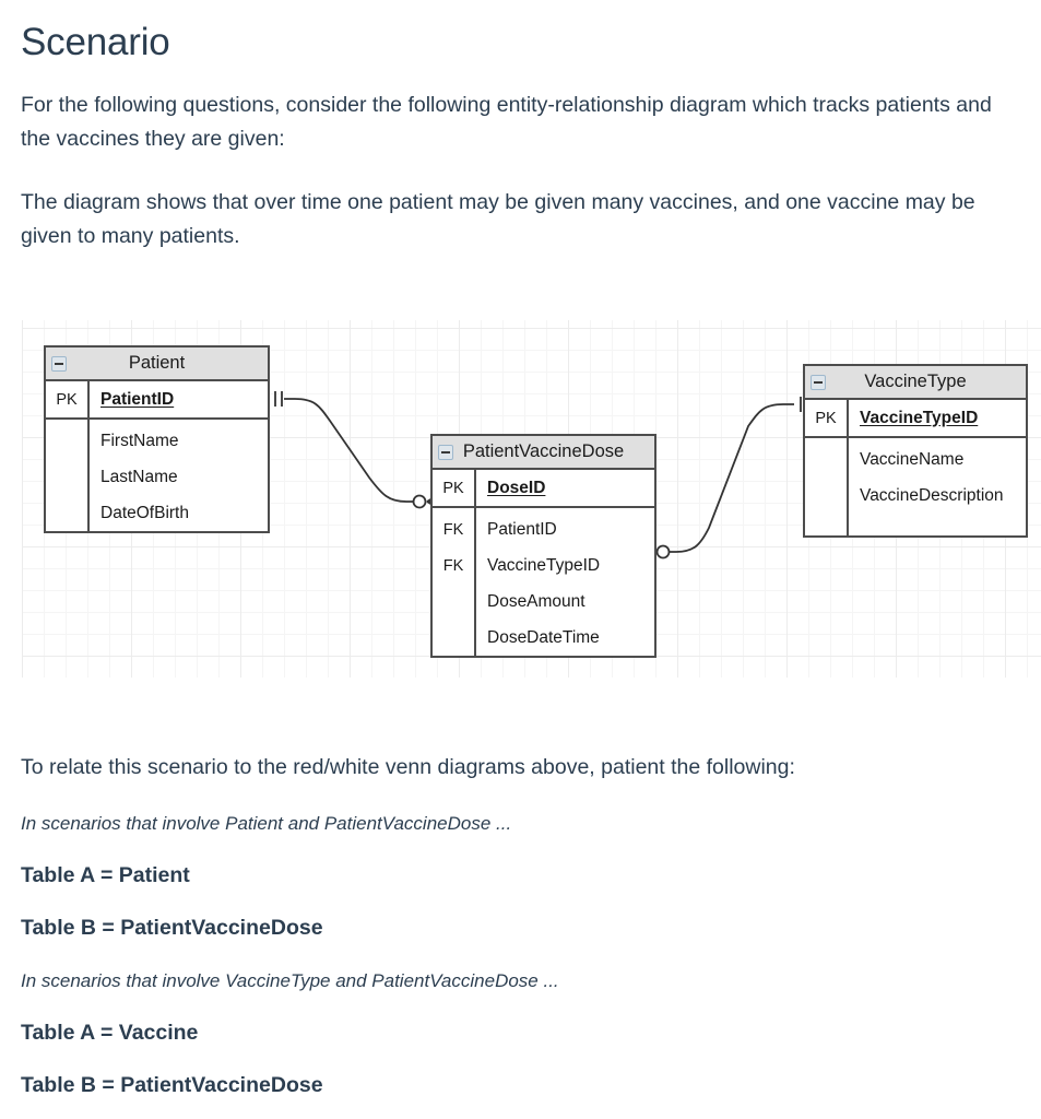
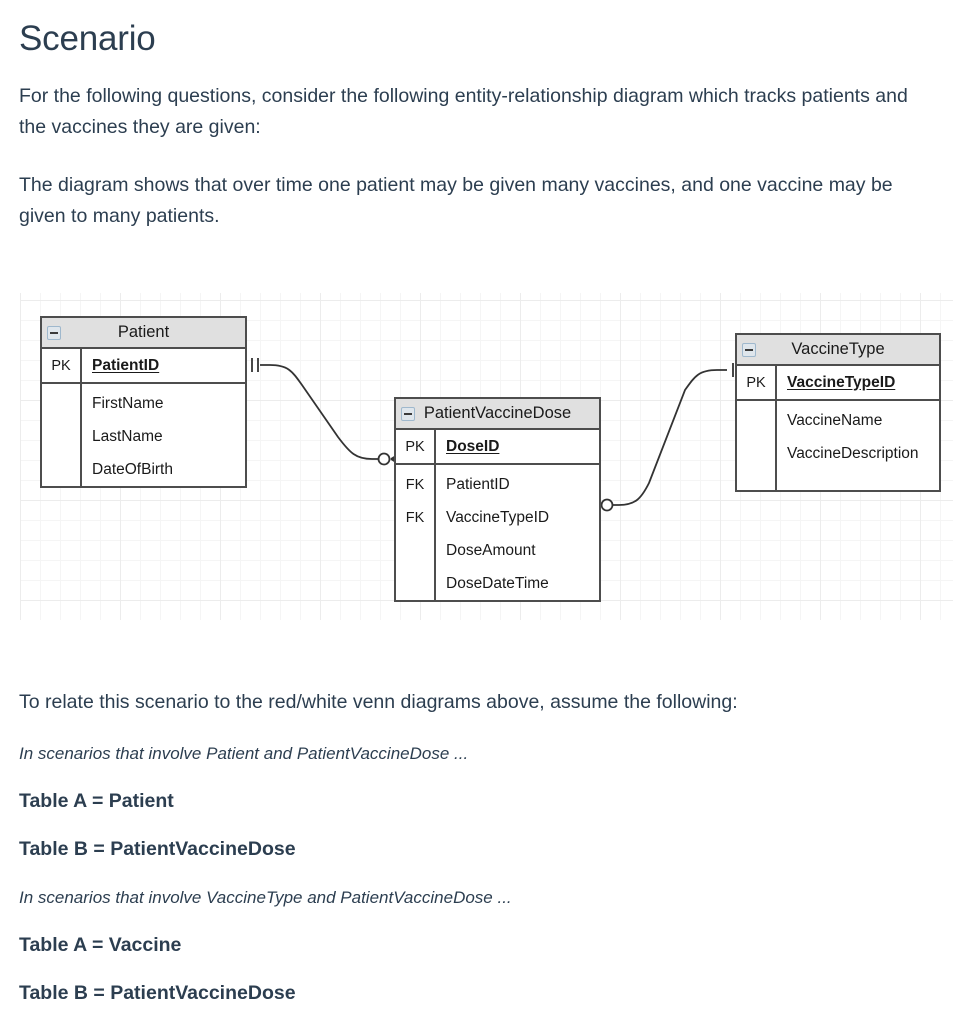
  Scenario
  For the following questions, consider the following entity-relationship diagram which tracks patients and the vaccines they are given:
  The diagram shows that over time one patient may be given many vaccines, and one vaccine may be given to many patients.
  Patient
  PK
  PatientID
  FirstName
  LastName
  DateOfBirth
  PatientVaccineDose
  PK
  DoseID
  FK
  PatientID
  FK
  VaccineTypeID
  DoseAmount
  DoseDateTime
  VaccineType
  PK
  VaccineTypeID
  VaccineName
  VaccineDescription
- To relate this scenario to the red/white venn diagrams above, patient the following:
+ To relate this scenario to the red/white venn diagrams above, assume the following:
  In scenarios that involve Patient and PatientVaccineDose ...
  Table A = Patient
  Table B = PatientVaccineDose
  In scenarios that involve VaccineType and PatientVaccineDose ...
  Table A = Vaccine
  Table B = PatientVaccineDose
